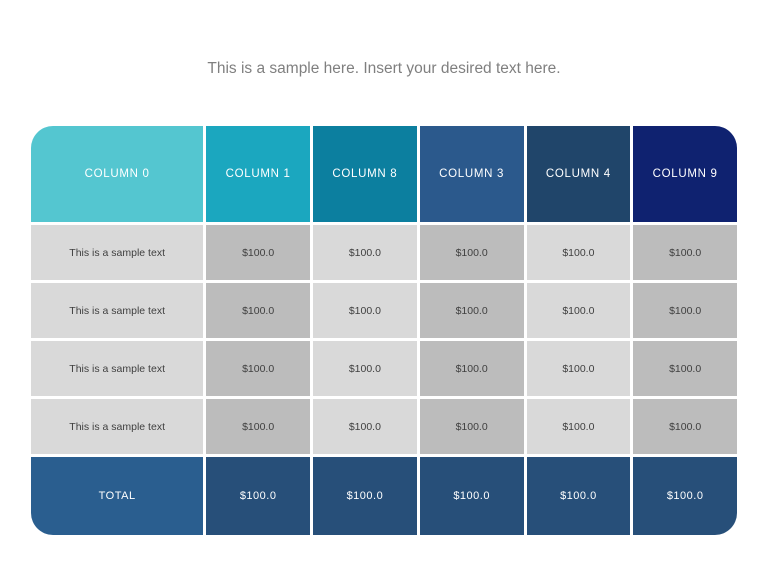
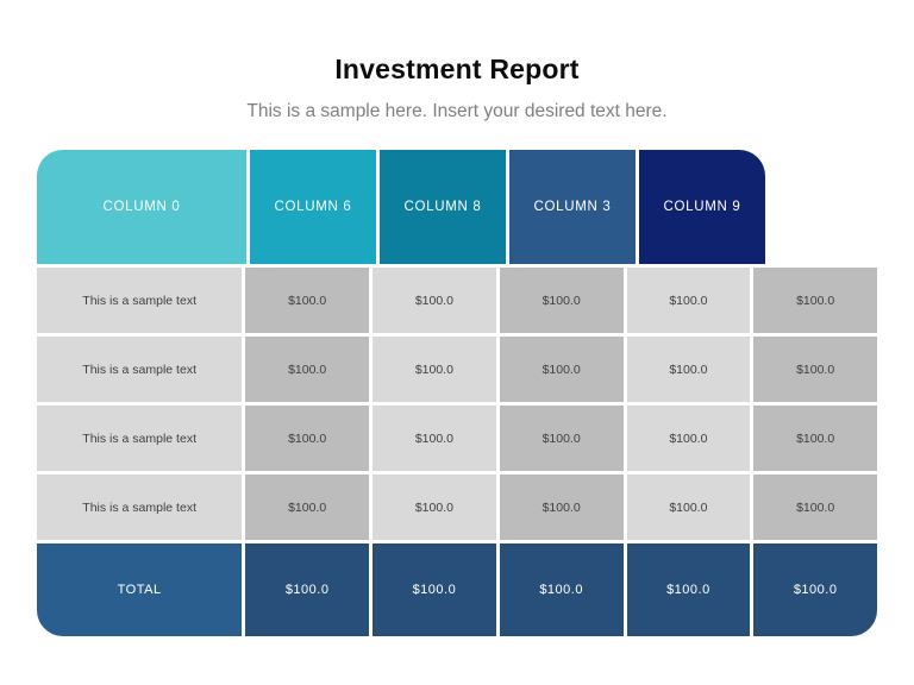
+ Investment Report
  This is a sample here. Insert your desired text here.
  COLUMN 0
- COLUMN 1
+ COLUMN 6
  COLUMN 8
  COLUMN 3
- COLUMN 4
  COLUMN 9
  This is a sample text
  $100.0
  $100.0
  $100.0
  $100.0
  $100.0
  This is a sample text
  $100.0
  $100.0
  $100.0
  $100.0
  $100.0
  This is a sample text
  $100.0
  $100.0
  $100.0
  $100.0
  $100.0
  This is a sample text
  $100.0
  $100.0
  $100.0
  $100.0
  $100.0
  TOTAL
  $100.0
  $100.0
  $100.0
  $100.0
  $100.0
